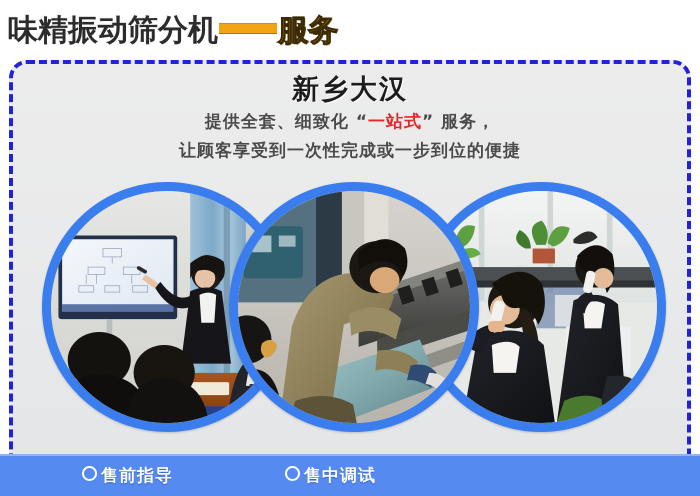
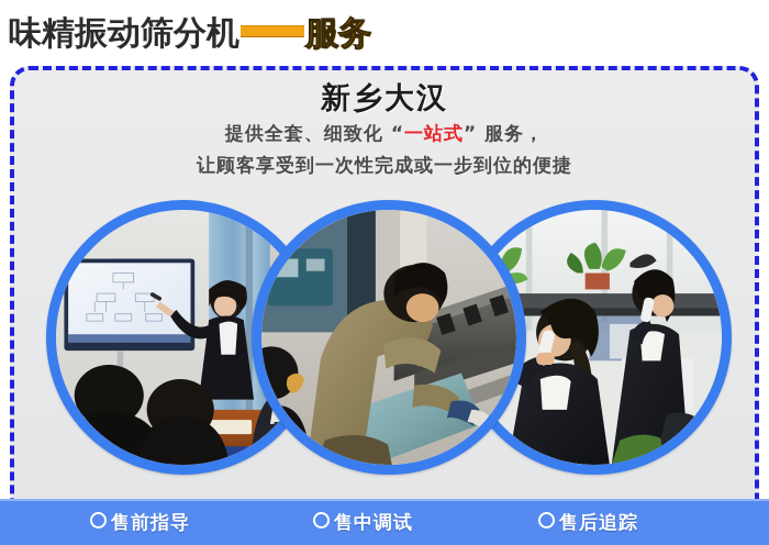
  味精振动筛分机
  服务
  新乡大汉
  提供全套、细致化 “一站式” 服务，
  让顾客享受到一次性完成或一步到位的便捷
  售前指导
  售中调试
+ 售后追踪
